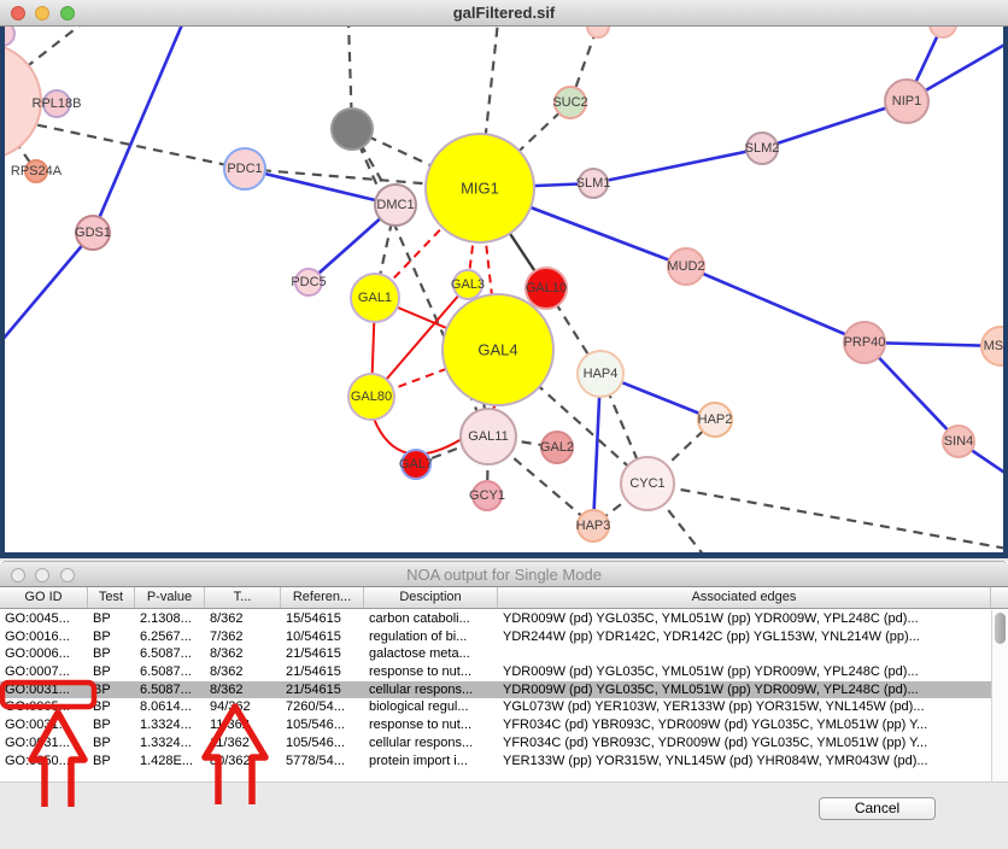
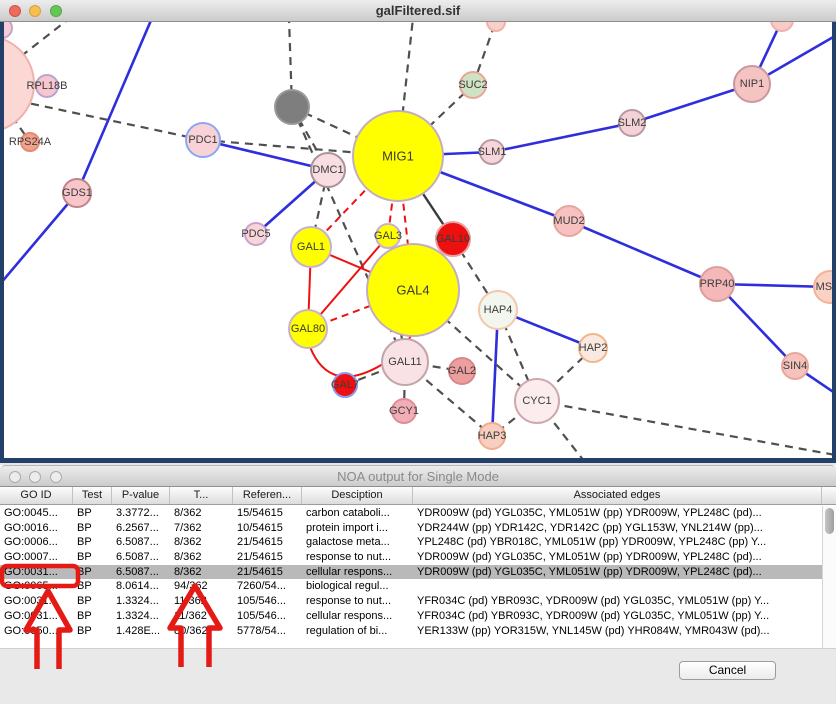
  galFiltered.sif
  RPL18B
  RPS24A
  GDS1
  PDC1
  DMC1
  MIG1
  SUC2
  SLM1
  SLM2
  NIP1
  MUD2
  PDC5
  GAL1
  GAL3
  GAL10
  GAL4
  GAL80
  GAL11
  GAL2
  GAL7
  GCY1
  HAP4
  HAP2
  CYC1
  HAP3
  PRP40
  SIN4
  NOA output for Single Mode
  GO ID
  Test
  P-value
  T...
  Referen...
  Desciption
  Associated edges
  GO:0045...
  BP
- 2.1308...
+ 3.3772...
  8/362
  15/54615
  carbon cataboli...
  YDR009W (pd) YGL035C, YML051W (pp) YDR009W, YPL248C (pd)...
  GO:0016...
  BP
  6.2567...
  7/362
  10/54615
- regulation of bi...
+ protein import i...
  YDR244W (pp) YDR142C, YDR142C (pp) YGL153W, YNL214W (pp)...
  GO:0006...
  BP
  6.5087...
  8/362
  21/54615
  galactose meta...
+ YPL248C (pd) YBR018C, YML051W (pp) YDR009W, YPL248C (pp) Y...
  GO:0007...
  BP
  6.5087...
  8/362
  21/54615
  response to nut...
  YDR009W (pd) YGL035C, YML051W (pp) YDR009W, YPL248C (pd)...
  GO:0031...
  BP
  6.5087...
  8/362
  21/54615
  cellular respons...
  YDR009W (pd) YGL035C, YML051W (pp) YDR009W, YPL248C (pd)...
  BP
  8.0614...
  94/62
  7260/54...
  biological regul...
- YGL073W (pd) YER103W, YER133W (pp) YOR315W, YNL145W (pd)...
  GO:001.
  BP
  1.3324...
  105/546...
  response to nut...
  YFR034C (pd) YBR093C, YDR009W (pd) YGL035C, YML051W (pp) Y...
  GO:031...
  BP
  1.3324...
  1/362
  105/546...
  cellular respons...
  YFR034C (pd) YBR093C, YDR009W (pd) YGL035C, YML051W (pp) Y...
  BP
  1.428E...
  5778/54...
- protein import i...
+ regulation of bi...
  YER133W (pp) YOR315W, YNL145W (pd) YHR084W, YMR043W (pd)...
  Cancel
